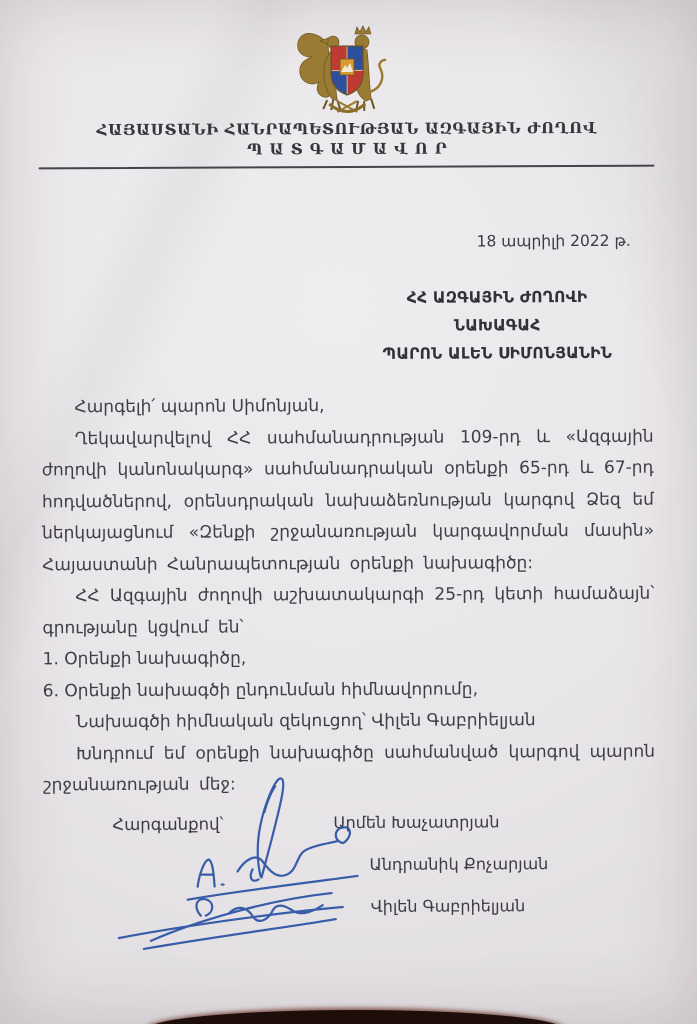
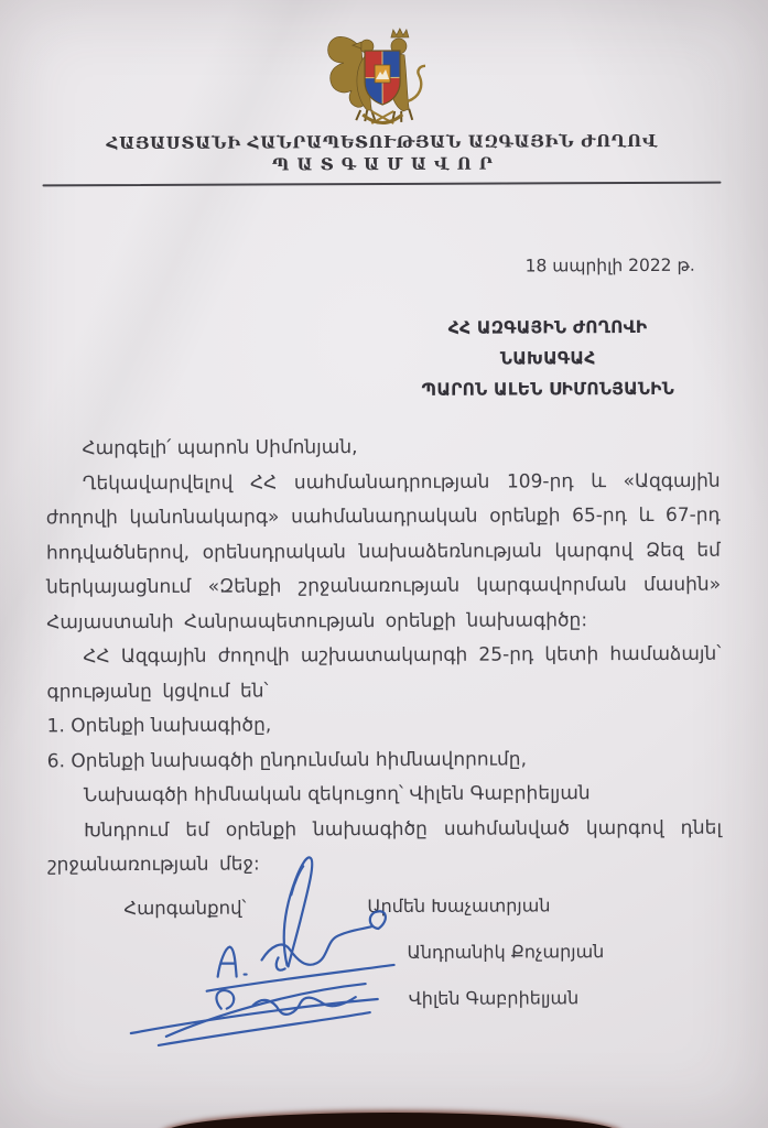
  ՀԱՅԱՍՏԱՆԻ ՀԱՆՐԱՊԵՏՈՒԹՅԱՆ ԱԶԳԱՅԻՆ ԺՈՂՈՎ
  ՊԱՏԳԱՄԱՎՈՐ
  18 ապրիլի 2022 թ.
  ՀՀ ԱԶԳԱՅԻՆ ԺՈՂՈՎԻ ՆԱԽԱԳԱՀ
  ՊԱՐՈՆ ԱԼԵՆ ՍԻՄՈՆՅԱՆԻՆ
  Հարգելի՛ պարոն Սիմոնյան,
  Ղեկավարվելով ՀՀ սահմանադրության 109-րդ և «Ազգային ժողովի կանոնակարգ» սահմանադրական օրենքի 65-րդ և 67-րդ հոդվածներով, օրենսդրական նախաձեռնության կարգով Ձեզ եմ ներկայացնում «Զենքի շրջանառության կարգավորման մասին» Հայաստանի Հանրապետության օրենքի նախագիծը:
  ՀՀ Ազգային ժողովի աշխատակարգի 25-րդ կետի համաձայն՝ գրությանը կցվում են՝
  1. Օրենքի նախագիծը,
  6. Օրենքի նախագծի ընդունման հիմնավորումը,
  Նախագծի հիմնական զեկուցող՝ Վիլեն Գաբրիելյան
- Խնդրում եմ օրենքի նախագիծը սահմանված կարգով պարոն շրջանառության մեջ:
+ Խնդրում եմ օրենքի նախագիծը սահմանված կարգով դնել շրջանառության մեջ:
  Հարգանքով՝
  Արմեն Խաչատրյան
  Անդրանիկ Քոչարյան
  Վիլեն Գաբրիելյան
